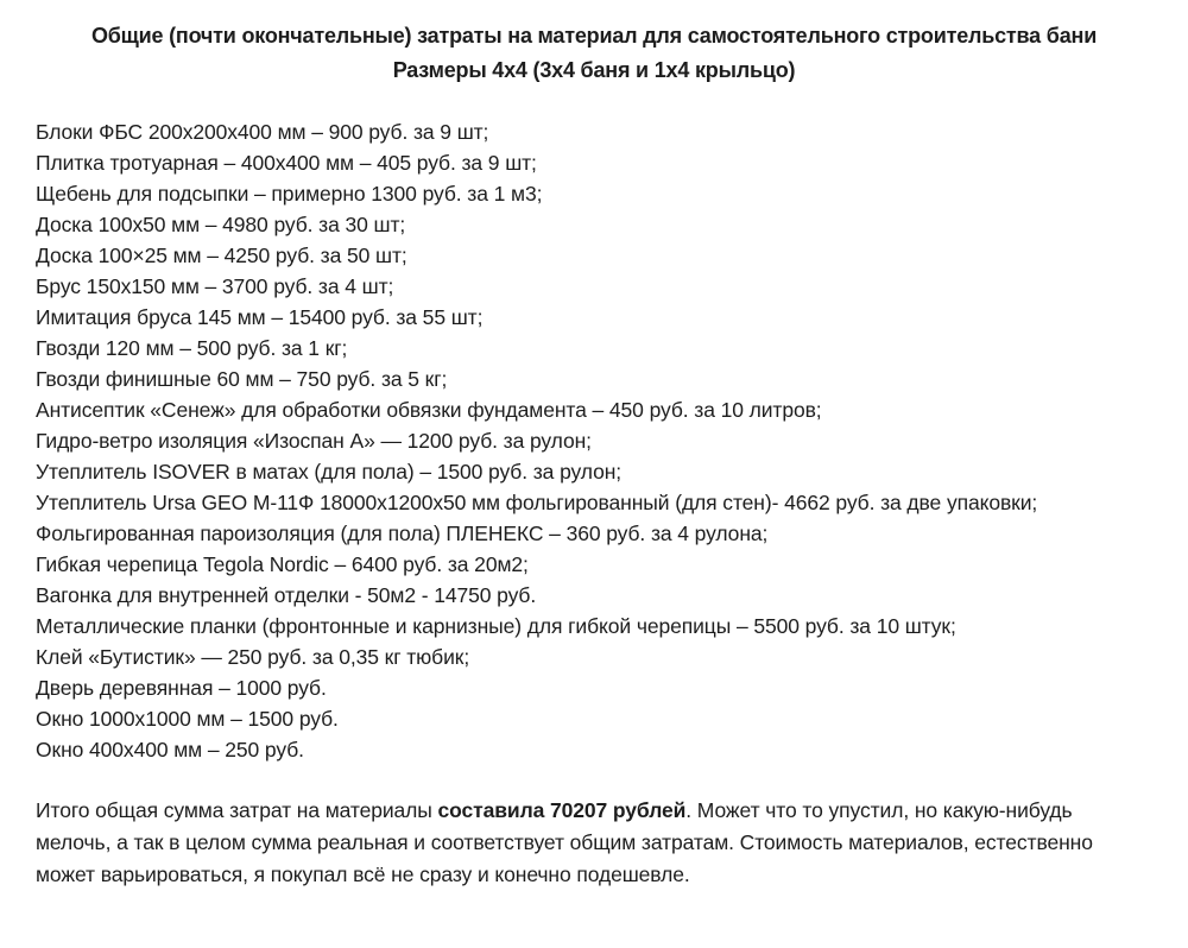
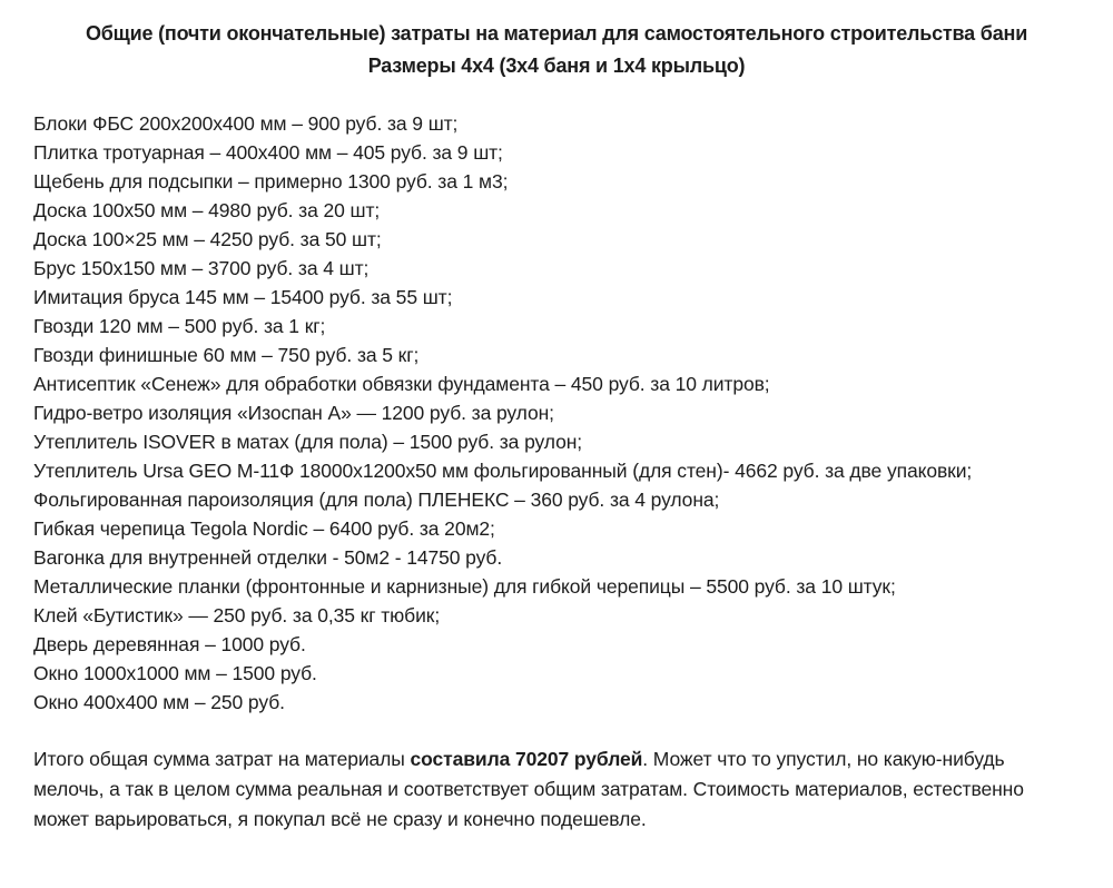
  Общие (почти окончательные) затраты на материал для самостоятельного строительства бани
  Размеры 4х4 (3х4 баня и 1х4 крыльцо)
  Блоки ФБС 200х200х400 мм – 900 руб. за 9 шт;
  Плитка тротуарная – 400х400 мм – 405 руб. за 9 шт;
  Щебень для подсыпки – примерно 1300 руб. за 1 м3;
- Доска 100х50 мм – 4980 руб. за 30 шт;
+ Доска 100х50 мм – 4980 руб. за 20 шт;
  Доска 100×25 мм – 4250 руб. за 50 шт;
  Брус 150х150 мм – 3700 руб. за 4 шт;
  Имитация бруса 145 мм – 15400 руб. за 55 шт;
  Гвозди 120 мм – 500 руб. за 1 кг;
  Гвозди финишные 60 мм – 750 руб. за 5 кг;
  Антисептик «Сенеж» для обработки обвязки фундамента – 450 руб. за 10 литров;
  Гидро-ветро изоляция «Изоспан А» — 1200 руб. за рулон;
  Утеплитель ISOVER в матах (для пола) – 1500 руб. за рулон;
  Утеплитель Ursa GEO М-11Ф 18000х1200х50 мм фольгированный (для стен)- 4662 руб. за две упаковки;
  Фольгированная пароизоляция (для пола) ПЛЕНЕКС – 360 руб. за 4 рулона;
  Гибкая черепица Tegola Nordic – 6400 руб. за 20м2;
  Вагонка для внутренней отделки - 50м2 - 14750 руб.
  Металлические планки (фронтонные и карнизные) для гибкой черепицы – 5500 руб. за 10 штук;
  Клей «Бутистик» — 250 руб. за 0,35 кг тюбик;
  Дверь деревянная – 1000 руб.
  Окно 1000х1000 мм – 1500 руб.
  Окно 400х400 мм – 250 руб.
  Итого общая сумма затрат на материалы составила 70207 рублей. Может что то упустил, но какую-нибудь мелочь, а так в целом сумма реальная и соответствует общим затратам. Стоимость материалов, естественно может варьироваться, я покупал всё не сразу и конечно подешевле.
